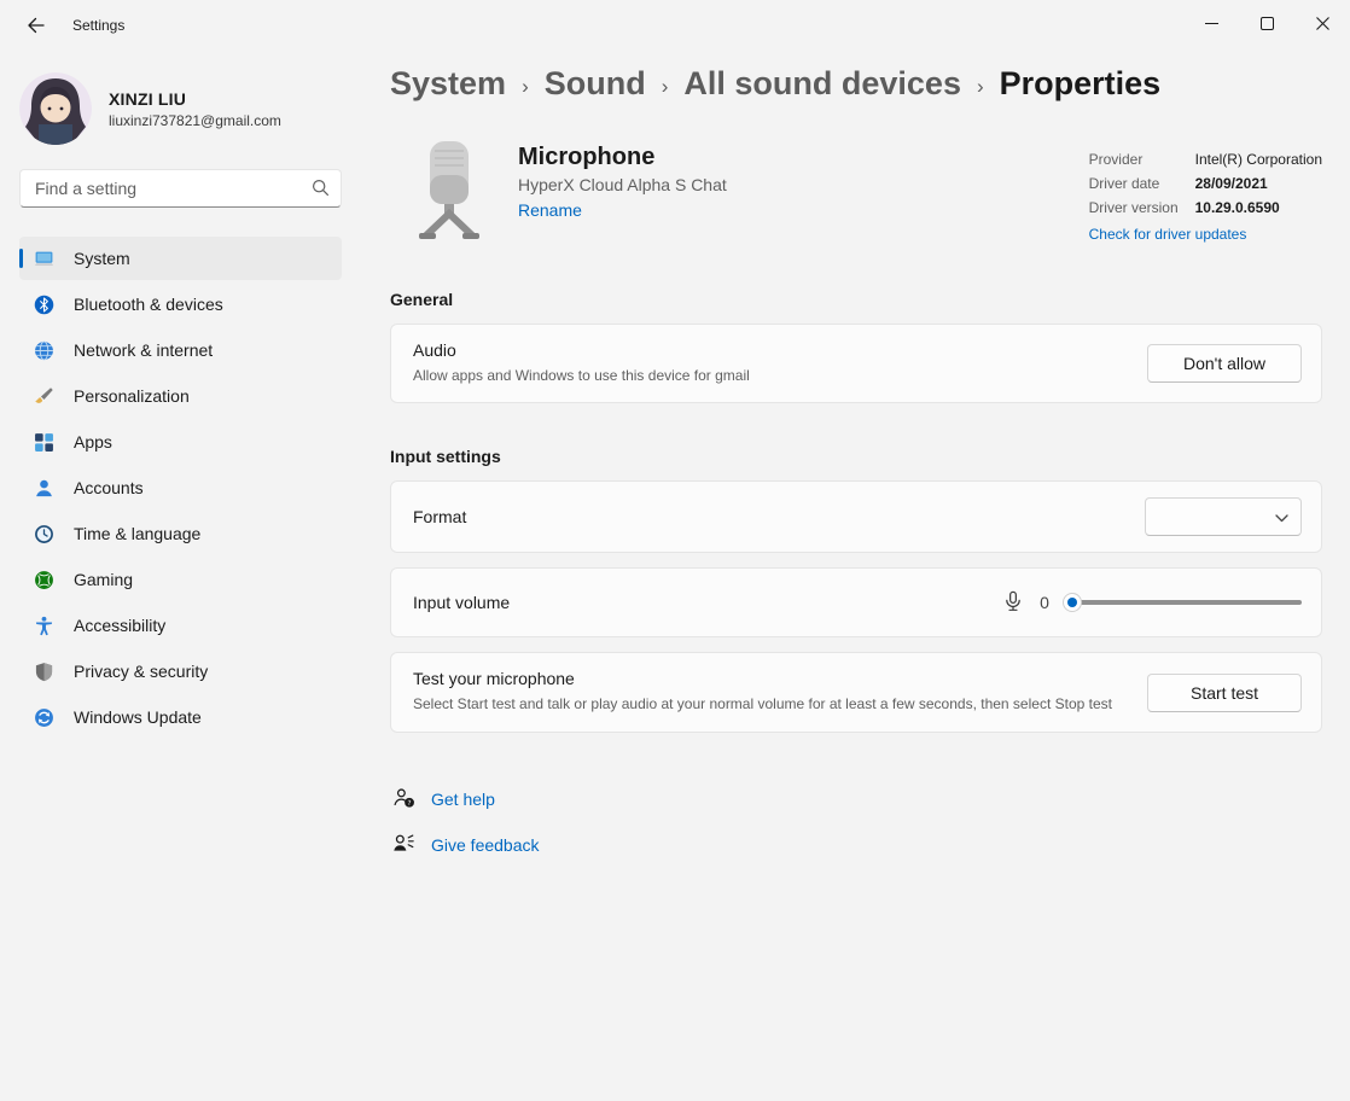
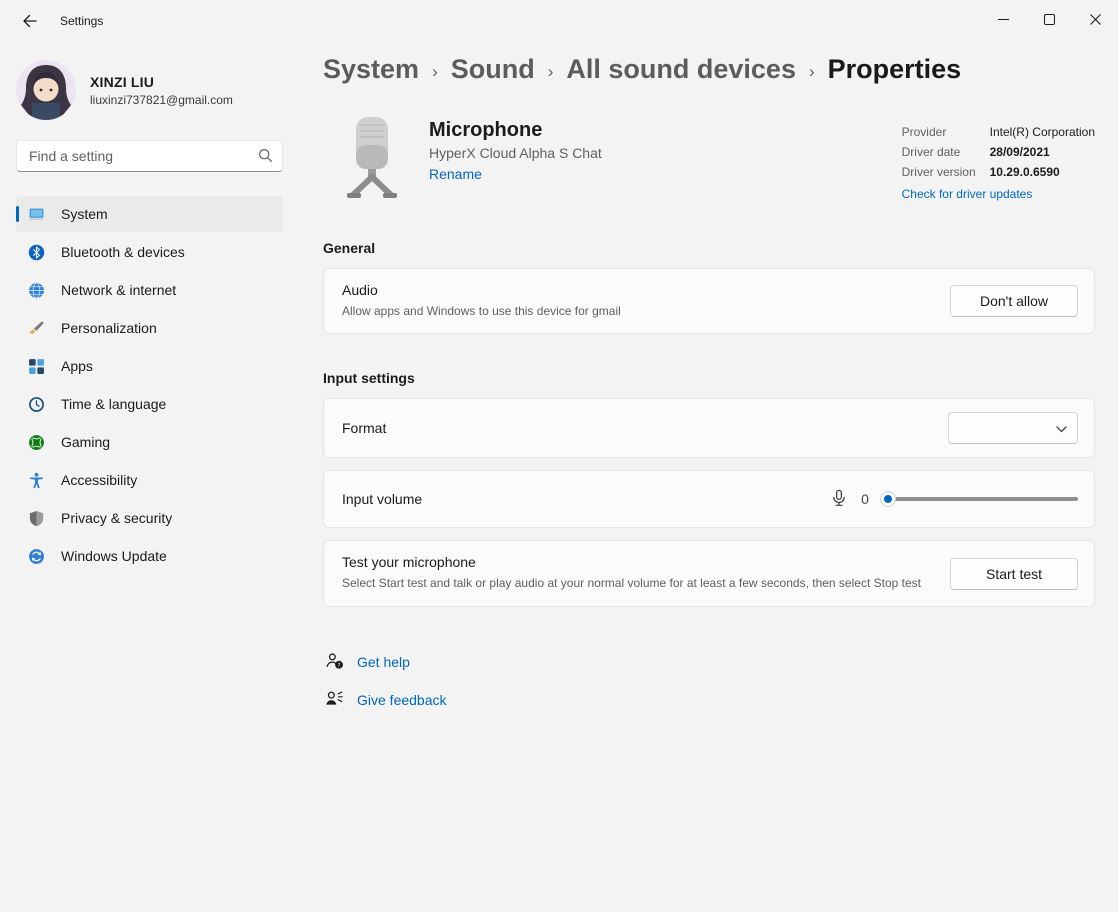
  Settings
  XINZI LIU
  liuxinzi737821@gmail.com
  Find a setting
  System
  Bluetooth & devices
  Network & internet
  Personalization
  Apps
- Accounts
  Time & language
  Gaming
  Accessibility
  Privacy & security
  Windows Update
  System
  ›
  Sound
  ›
  All sound devices
  ›
  Properties
  Microphone
  HyperX Cloud Alpha S Chat
  Rename
  Provider
  Intel(R) Corporation
  Driver date
  28/09/2021
  Driver version
  10.29.0.6590
  Check for driver updates
  General
  Audio
  Allow apps and Windows to use this device for gmail
  Don't allow
  Input settings
  Format
  Input volume
  0
  Test your microphone
  Select Start test and talk or play audio at your normal volume for at least a few seconds, then select Stop test
  Start test
  Get help
  Give feedback
